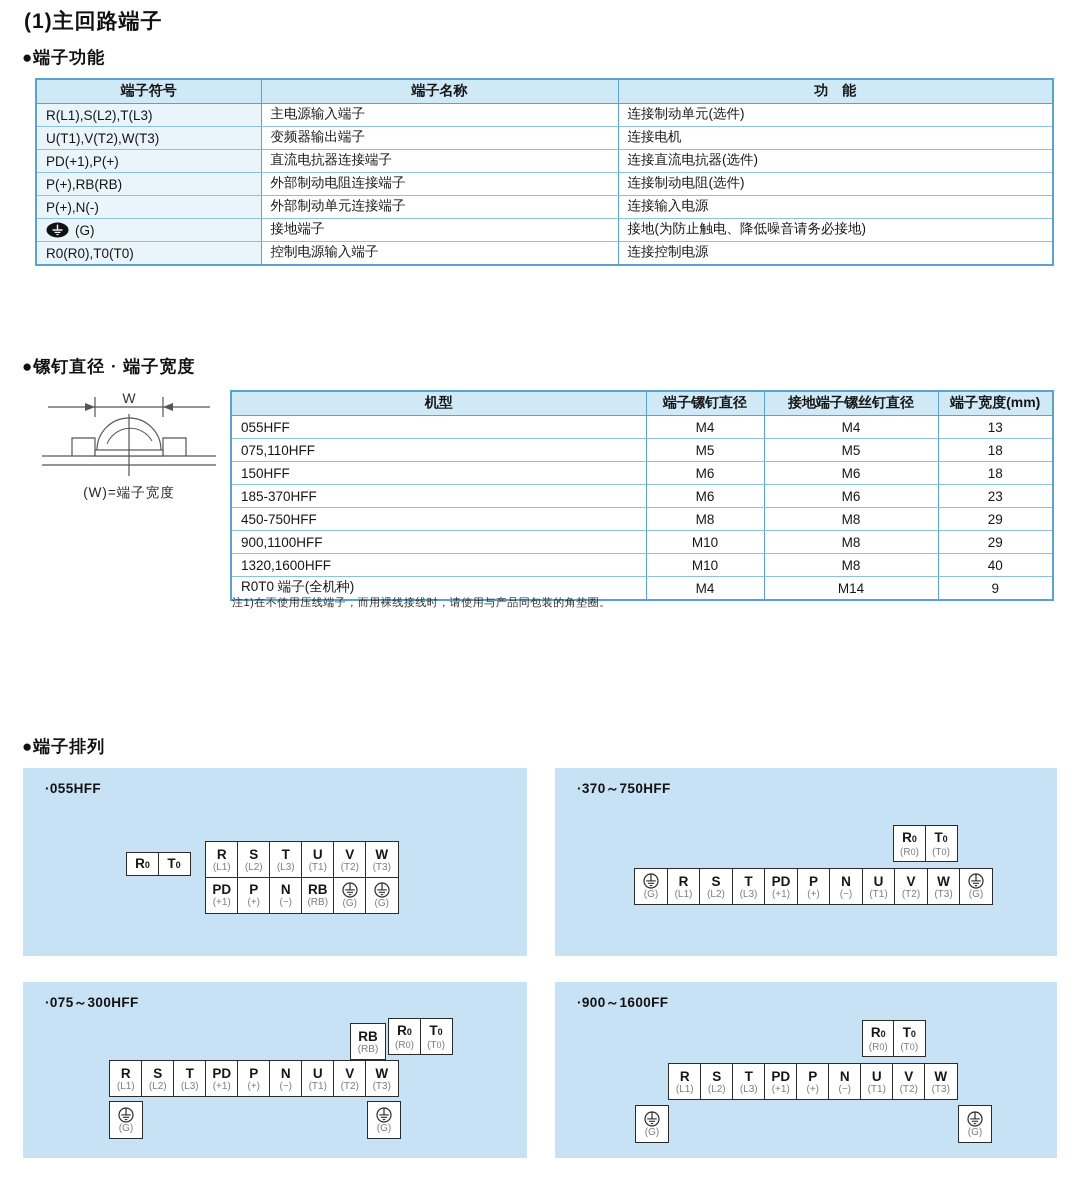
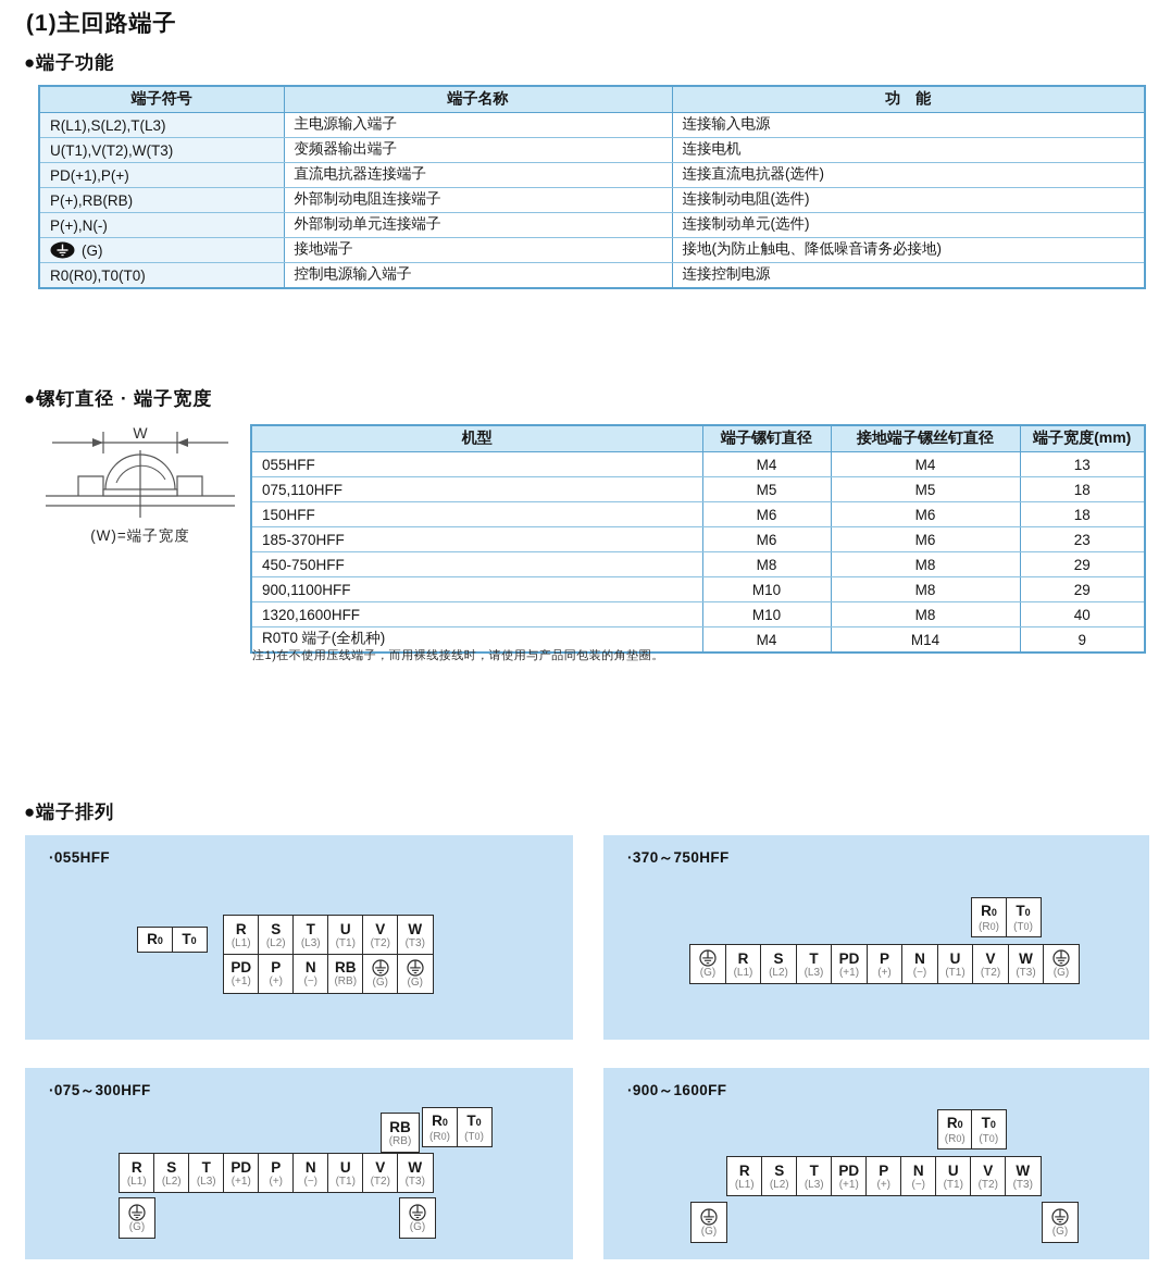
  (1)主回路端子
  ●端子功能
  端子符号	端子名称	功 能
- R(L1),S(L2),T(L3)	主电源输入端子	连接制动单元(选件)
+ R(L1),S(L2),T(L3)	主电源输入端子	连接输入电源
  U(T1),V(T2),W(T3)	变频器输出端子	连接电机
  PD(+1),P(+)	直流电抗器连接端子	连接直流电抗器(选件)
  P(+),RB(RB)	外部制动电阻连接端子	连接制动电阻(选件)
- P(+),N(-)	外部制动单元连接端子	连接输入电源
+ P(+),N(-)	外部制动单元连接端子	连接制动单元(选件)
  (G)	接地端子	接地(为防止触电、降低噪音请务必接地)
  R0(R0),T0(T0)	控制电源输入端子	连接控制电源
  ●镙钉直径 · 端子宽度
  W
  (W)=端子宽度
  机型	端子镙钉直径	接地端子镙丝钉直径	端子宽度(mm)
  055HFF	M4	M4	13
  075,110HFF	M5	M5	18
  150HFF	M6	M6	18
  185-370HFF	M6	M6	23
  450-750HFF	M8	M8	29
  900,1100HFF	M10	M8	29
  1320,1600HFF	M10	M8	40
  R0T0 端子(全机种)	M4	M14	9
  注1)在不使用压线端子，而用裸线接线时，请使用与产品同包装的角垫圈。
  ●端子排列
  ·055HFF
  R0
  T0
  R
  (L1)
  S
  (L2)
  T
  (L3)
  U
  (T1)
  V
  (T2)
  W
  (T3)
  PD
  (+1)
  P
  (+)
  N
  (−)
  RB
  (RB)
  (G)
  (G)
  ·370～750HFF
  R0
  (R0)
  T0
  (T0)
  (G)
  R
  (L1)
  S
  (L2)
  T
  (L3)
  PD
  (+1)
  P
  (+)
  N
  (−)
  U
  (T1)
  V
  (T2)
  W
  (T3)
  (G)
  ·075～300HFF
  RB
  (RB)
  R0
  (R0)
  T0
  (T0)
  R
  (L1)
  S
  (L2)
  T
  (L3)
  PD
  (+1)
  P
  (+)
  N
  (−)
  U
  (T1)
  V
  (T2)
  W
  (T3)
  (G)
  (G)
  ·900～1600FF
  R0
  (R0)
  T0
  (T0)
  R
  (L1)
  S
  (L2)
  T
  (L3)
  PD
  (+1)
  P
  (+)
  N
  (−)
  U
  (T1)
  V
  (T2)
  W
  (T3)
  (G)
  (G)
